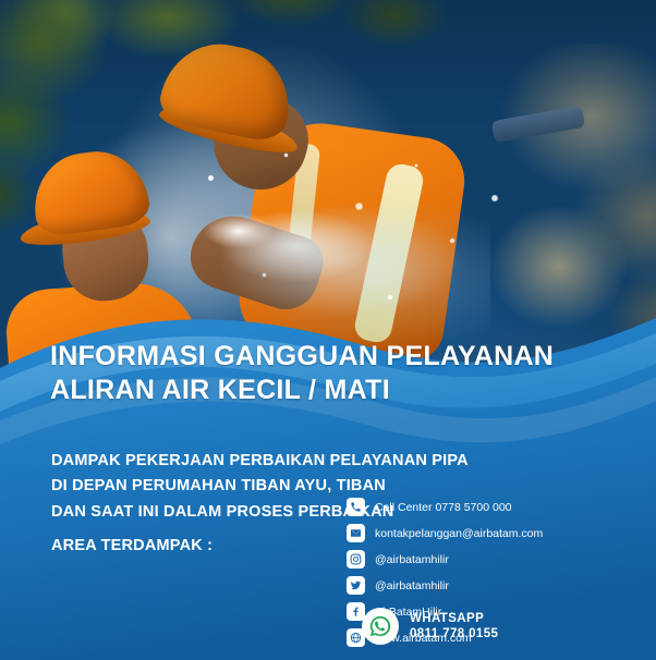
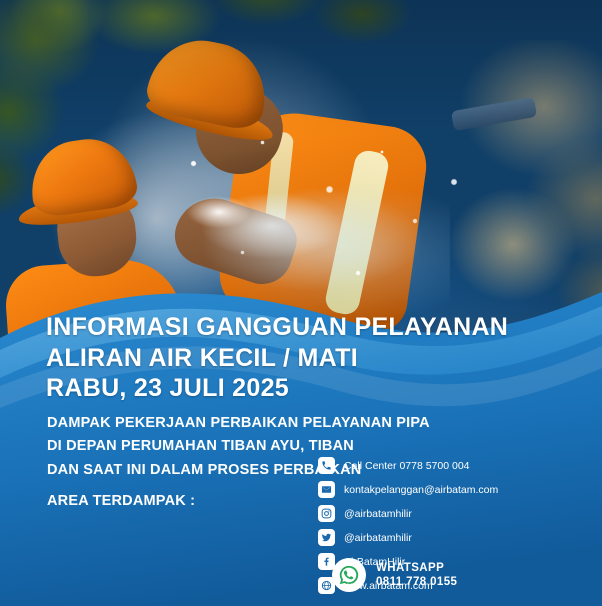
  INFORMASI GANGGUAN PELAYANAN
  ALIRAN AIR KECIL / MATI
+ RABU, 23 JULI 2025
  DAMPAK PEKERJAAN PERBAIKAN PELAYANAN PIPA
  DI DEPAN PERUMAHAN TIBAN AYU, TIBAN
  DAN SAAT INI DALAM PROSES PERBAN
  AREA TERDAMPAK :
  WHATSAPP
  0811 778 0155
- Call Center 0778 5700 000
+ Call Center 0778 5700 004
  kontakpelanggan@airbatam.com
  @airbatamhilir
  @airbatamhilir
  AirBatamHilir
  www.airbatam.com
